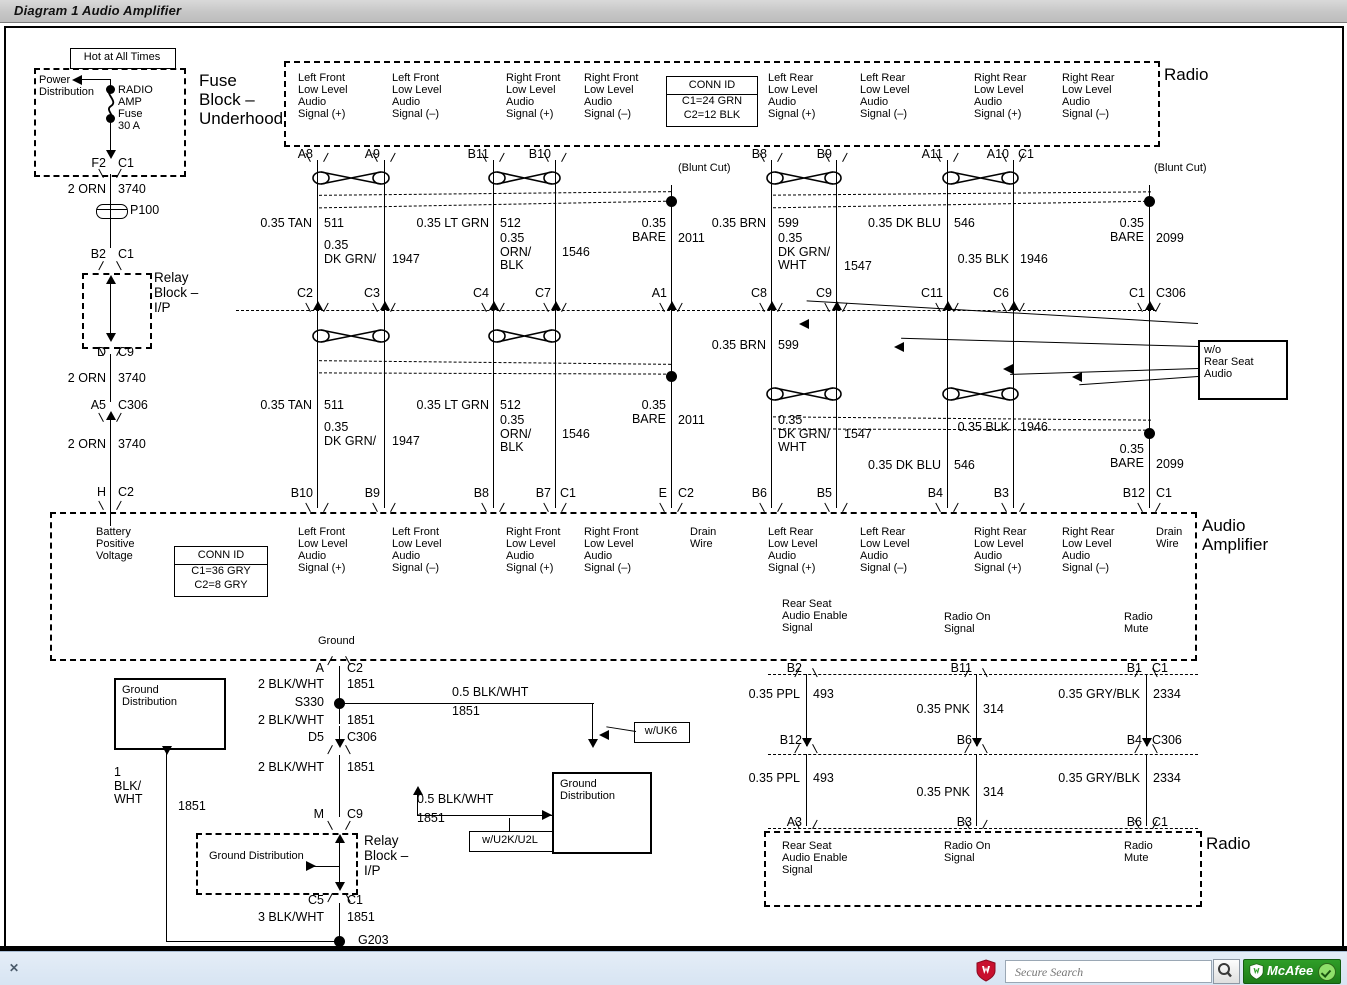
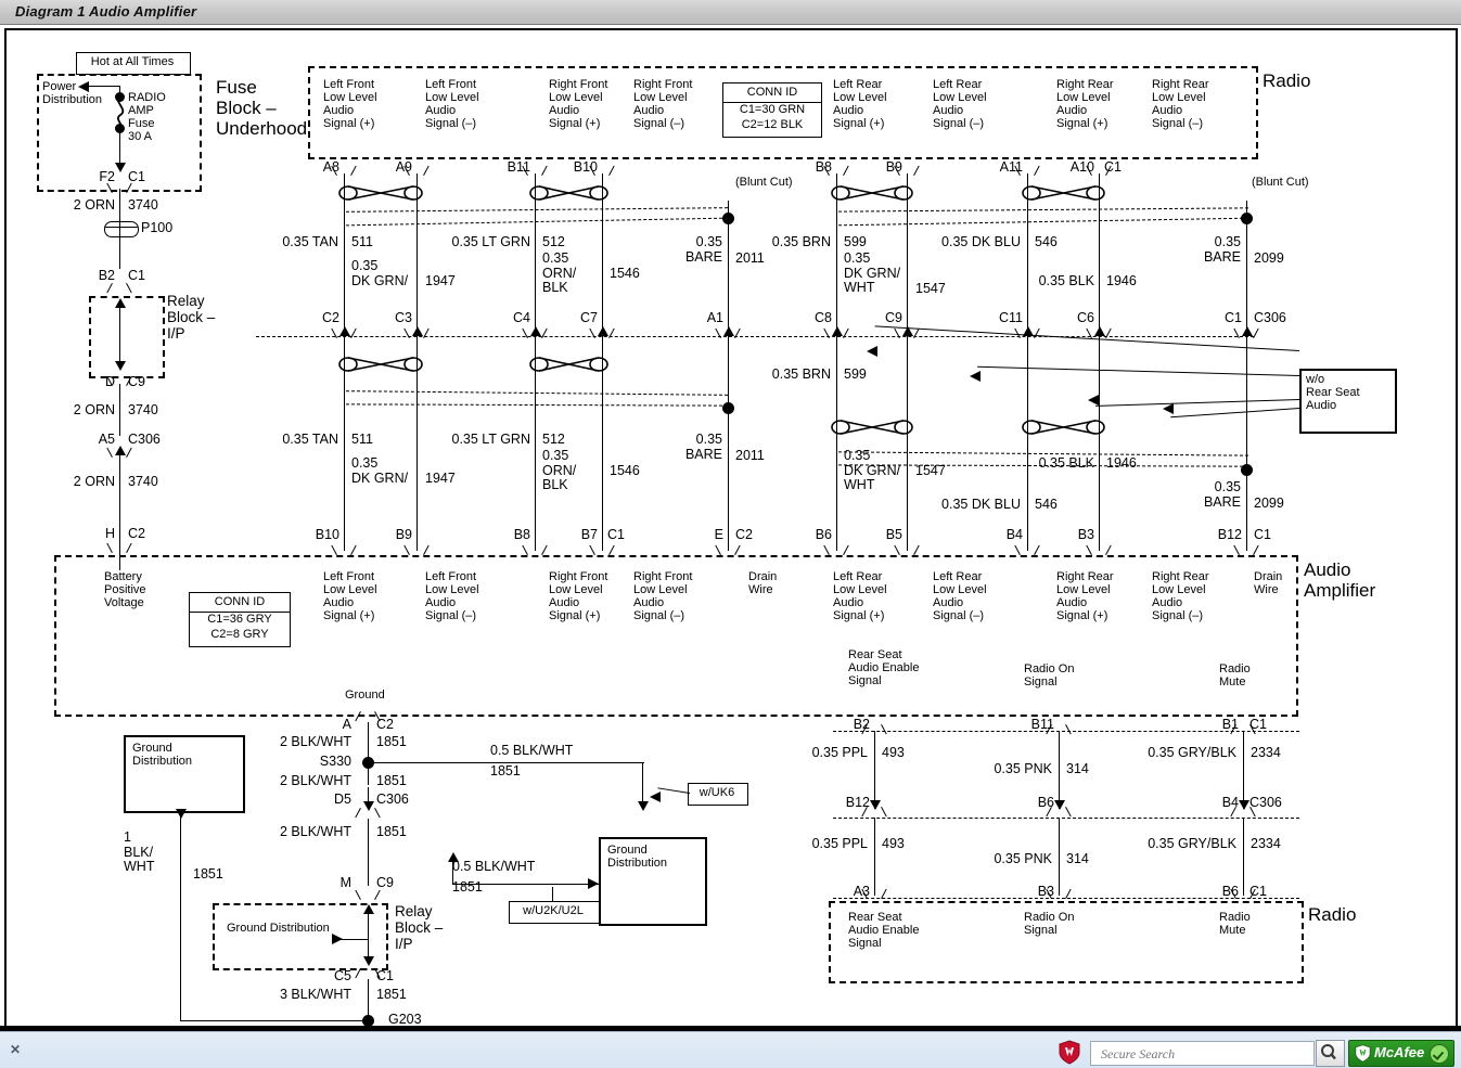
  Diagram 1 Audio Amplifier
  Hot at All Times
  Power
  Distribution
  RADIO
  AMP
  Fuse
  30 A
  Fuse
  Block –
  Underhood
  F2
  C1
  2 ORN
  3740
  P100
  B2
  C1
  Relay
  Block –
  I/P
  D
  C9
  2 ORN
  3740
  A5
  C306
  2 ORN
  3740
  H
  C2
  Radio
  Left Front
  Low Level
  Audio
  Signal (+)
  Left Front
  Low Level
  Audio
  Signal (–)
  Right Front
  Low Level
  Audio
  Signal (+)
  Right Front
  Low Level
  Audio
  Signal (–)
  Left Rear
  Low Level
  Audio
  Signal (+)
  Left Rear
  Low Level
  Audio
  Signal (–)
  Right Rear
  Low Level
  Audio
  Signal (+)
  Right Rear
  Low Level
  Audio
  Signal (–)
  CONN ID
- C1=24 GRN
+ C1=30 GRN
  C2=12 BLK
  A8
  A9
  B11
  B10
  B8
  B9
  A11
  A10
  C1
  (Blunt Cut)
  (Blunt Cut)
  0.35 TAN
  511
  0.35
  DK GRN/
  1947
  0.35 LT GRN
  512
  0.35
  ORN/
  BLK
  1546
  0.35
  BARE
  2011
  0.35 BRN
  599
  0.35
  DK GRN/
  WHT
  1547
  0.35 DK BLU
  546
  0.35 BLK
  1946
  0.35
  BARE
  2099
  C2
  C3
  C4
  C7
  A1
  C8
  C9
  C11
  C6
  C1
  C306
  0.35 TAN
  511
  0.35
  DK GRN/
  1947
  0.35 LT GRN
  512
  0.35
  ORN/
  BLK
  1546
  0.35
  BARE
  2011
  0.35 BRN
  599
  0.35
  DK GRN/
  WHT
  1547
  0.35 DK BLU
  546
  0.35 BLK
  1946
  0.35
  BARE
  2099
  w/o
  Rear Seat
  Audio
  B10
  B9
  B8
  B7
  C1
  E
  C2
  B6
  B5
  B4
  B3
  B12
  C1
  Audio
  Amplifier
  Battery
  Positive
  Voltage
  Left Front
  Low Level
  Audio
  Signal (+)
  Left Front
  Low Level
  Audio
  Signal (–)
  Right Front
  Low Level
  Audio
  Signal (+)
  Right Front
  Low Level
  Audio
  Signal (–)
  Drain
  Wire
  Left Rear
  Low Level
  Audio
  Signal (+)
  Left Rear
  Low Level
  Audio
  Signal (–)
  Right Rear
  Low Level
  Audio
  Signal (+)
  Right Rear
  Low Level
  Audio
  Signal (–)
  Drain
  Wire
  CONN ID
  C1=36 GRY
  C2=8 GRY
  Rear Seat
  Audio Enable
  Signal
  Radio On
  Signal
  Radio
  Mute
  Ground
  A
  C2
  2 BLK/WHT
  1851
  S330
  2 BLK/WHT
  1851
  D5
  C306
  2 BLK/WHT
  1851
  M
  C9
  0.5 BLK/WHT
  1851
  w/UK6
  Ground
  Distribution
  0.5 BLK/WHT
  1851
  w/U2K/U2L
  Ground
  Distribution
  1
  BLK/
  WHT
  1851
  Ground Distribution
  Relay
  Block –
  I/P
  C5
  C1
  3 BLK/WHT
  1851
  G203
  B2
  B11
  B1
  C1
  0.35 PPL
  493
  0.35 PNK
  314
  0.35 GRY/BLK
  2334
  B12
  B6
  B4
  C306
  0.35 PPL
  493
  0.35 PNK
  314
  0.35 GRY/BLK
  2334
  A3
  B3
  B6
  C1
  Radio
  Rear Seat
  Audio Enable
  Signal
  Radio On
  Signal
  Radio
  Mute
  ✕
  Secure Search
  McAfee
